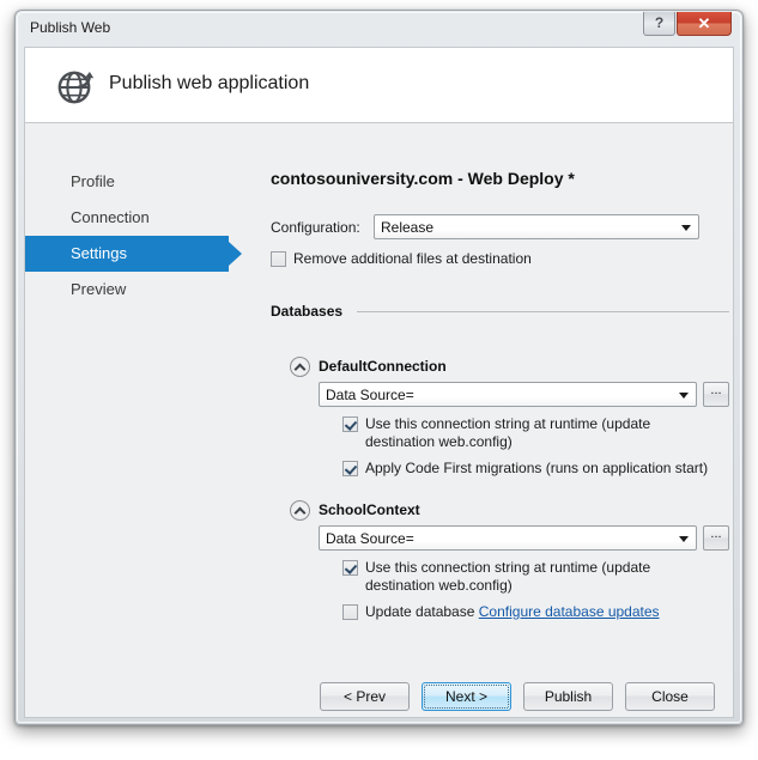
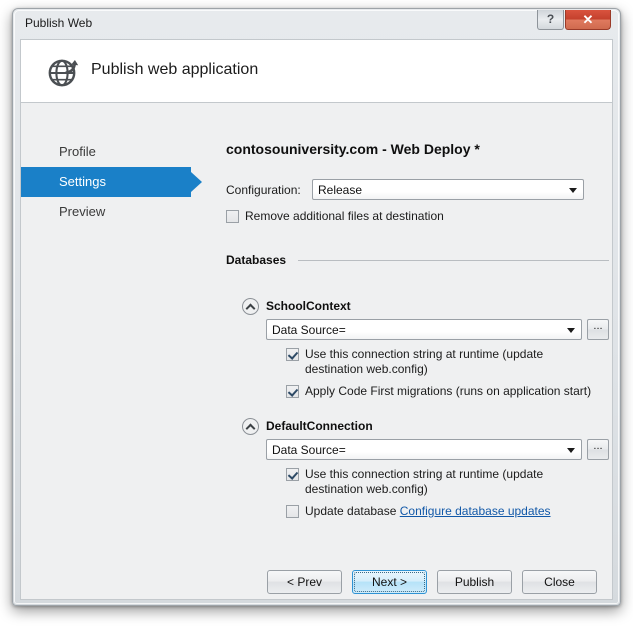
  Publish Web
  ?
  ✕
  Publish web application
  Profile
- Connection
  Settings
  Preview
  contosouniversity.com - Web Deploy *
  Configuration:
  Release
  Remove additional files at destination
  Databases
- DefaultConnection
+ SchoolContext
  Data Source=
  ...
  Use this connection string at runtime (update destination web.config)
  Apply Code First migrations (runs on application start)
- SchoolContext
+ DefaultConnection
  Data Source=
  ...
  Use this connection string at runtime (update destination web.config)
  Update database Configure database updates
  < Prev
  Next >
  Publish
  Close
